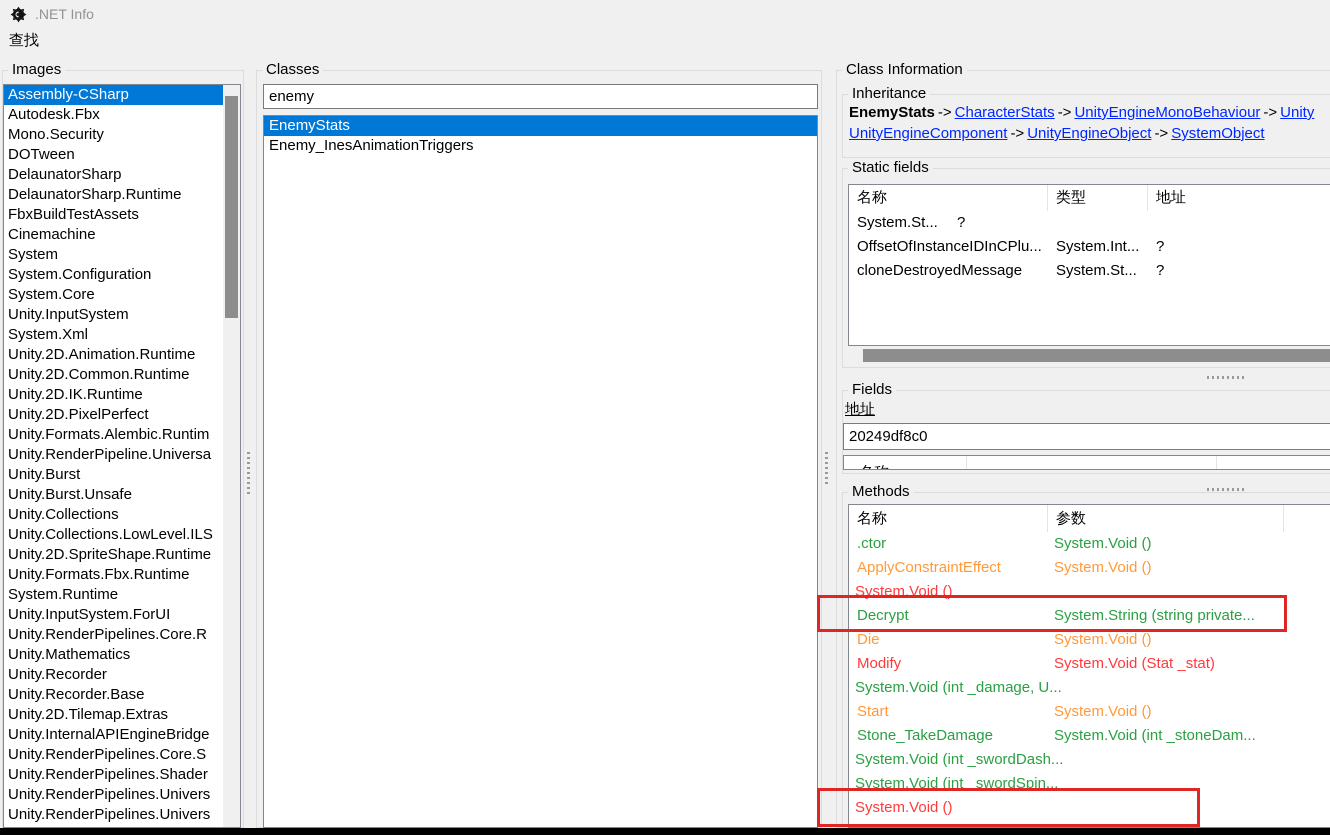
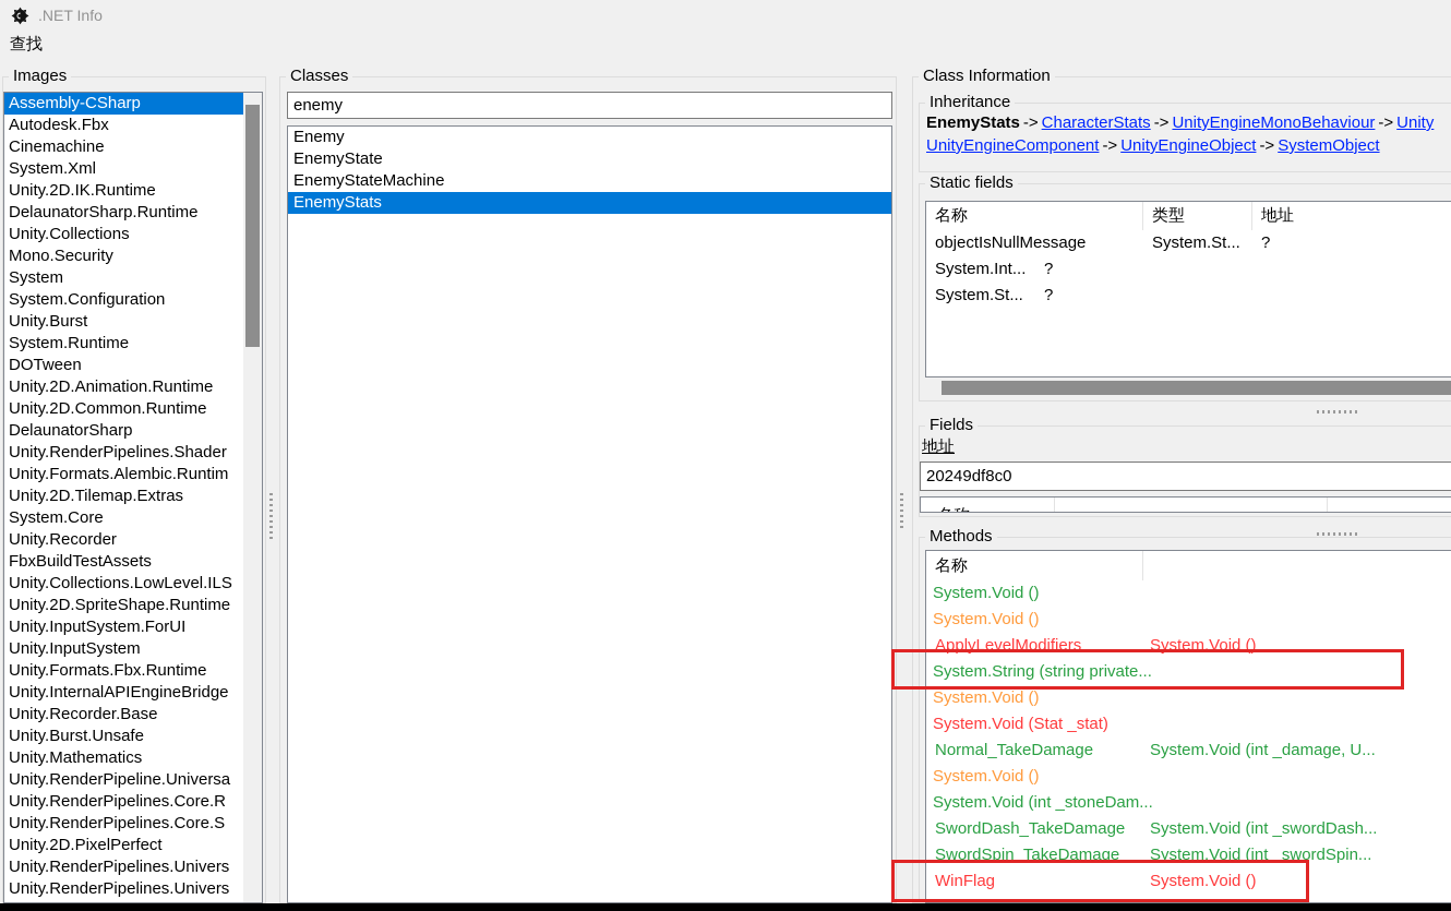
  .NET Info
  查找
  Images
  Assembly-CSharp
  Autodesk.Fbx
- Mono.Security
+ Cinemachine
- DOTween
+ System.Xml
- DelaunatorSharp
+ Unity.2D.IK.Runtime
  DelaunatorSharp.Runtime
- FbxBuildTestAssets
+ Unity.Collections
- Cinemachine
+ Mono.Security
  System
  System.Configuration
- System.Core
+ Unity.Burst
- Unity.InputSystem
+ System.Runtime
- System.Xml
+ DOTween
  Unity.2D.Animation.Runtime
  Unity.2D.Common.Runtime
- Unity.2D.IK.Runtime
+ DelaunatorSharp
- Unity.2D.PixelPerfect
+ Unity.RenderPipelines.Shader
  Unity.Formats.Alembic.Runtim
- Unity.RenderPipeline.Universa
+ Unity.2D.Tilemap.Extras
- Unity.Burst
+ System.Core
- Unity.Burst.Unsafe
+ Unity.Recorder
- Unity.Collections
+ FbxBuildTestAssets
  Unity.Collections.LowLevel.ILS
  Unity.2D.SpriteShape.Runtime
- Unity.Formats.Fbx.Runtime
+ Unity.InputSystem.ForUI
- System.Runtime
+ Unity.InputSystem
- Unity.InputSystem.ForUI
+ Unity.Formats.Fbx.Runtime
- Unity.RenderPipelines.Core.R
+ Unity.InternalAPIEngineBridge
- Unity.Mathematics
+ Unity.Recorder.Base
- Unity.Recorder
+ Unity.Burst.Unsafe
- Unity.Recorder.Base
+ Unity.Mathematics
- Unity.2D.Tilemap.Extras
+ Unity.RenderPipeline.Universa
- Unity.InternalAPIEngineBridge
+ Unity.RenderPipelines.Core.R
  Unity.RenderPipelines.Core.S
- Unity.RenderPipelines.Shader
+ Unity.2D.PixelPerfect
  Unity.RenderPipelines.Univers
  Unity.RenderPipelines.Univers
  Classes
  enemy
+ Enemy
+ EnemyState
+ EnemyStateMachine
  EnemyStats
- Enemy_InesAnimationTriggers
  Class Information
  Inheritance
  EnemyStats -> CharacterStats -> UnityEngineMonoBehaviour -> Unity
  UnityEngineComponent -> UnityEngineObject -> SystemObject
  Static fields
  名称
  类型
  地址
+ objectIsNullMessage
  System.St...
  ?
- OffsetOfInstanceIDInCPlu...
  System.Int...
  ?
- cloneDestroyedMessage
  System.St...
  ?
  Fields
  地址
  20249df8c0
  Methods
  名称
- 参数
- .ctor
  System.Void ()
- ApplyConstraintEffect
  System.Void ()
+ ApplyLevelModifiers
  System.Void ()
- Decrypt
  System.String (string private...
- Die
  System.Void ()
- Modify
  System.Void (Stat _stat)
+ Normal_TakeDamage
  System.Void (int _damage, U...
- Start
  System.Void ()
- Stone_TakeDamage
  System.Void (int _stoneDam...
+ SwordDash_TakeDamage
  System.Void (int _swordDash...
+ SwordSpin_TakeDamage
  System.Void (int _swordSpin...
+ WinFlag
  System.Void ()
